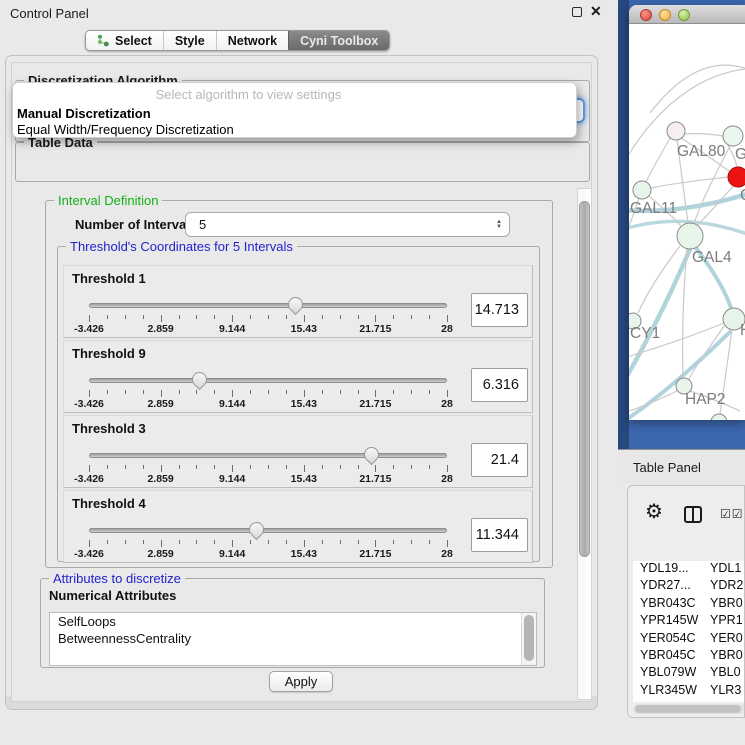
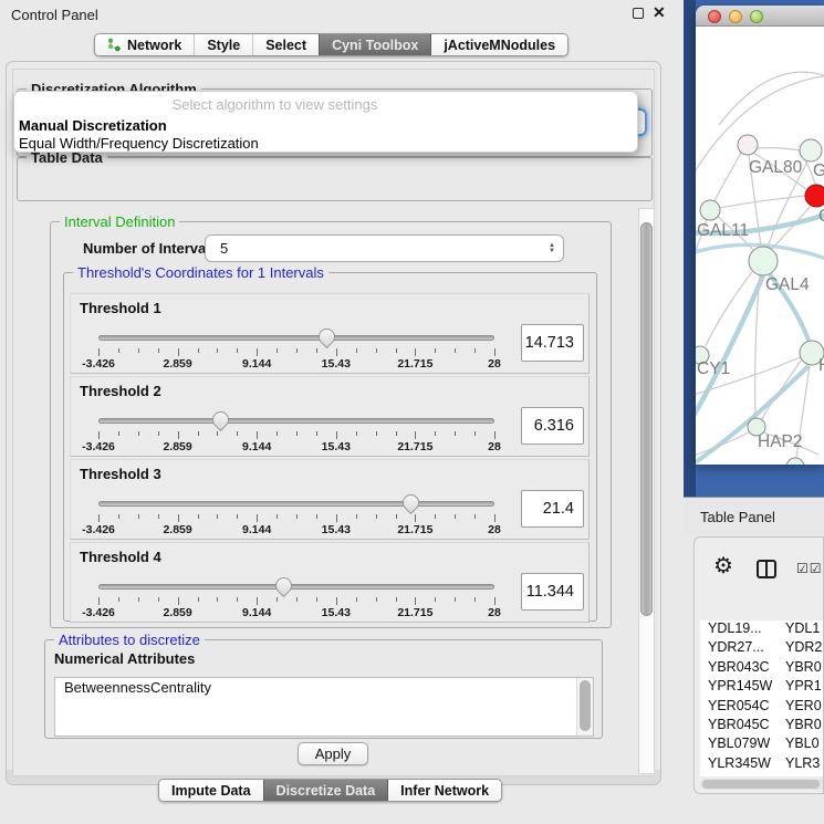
  Control Panel
  ✕
- Select
+ Network
  Style
- Network
+ Select
  Cyni Toolbox
+ jActiveMNodules
  Discretization Algorithm
  Table Data
  Select algorithm to view settings
  Manual Discretization
  Equal Width/Frequency Discretization
  Interval Definition
  Number of Interva
  5
- Threshold's Coordinates for 5 Intervals
+ Threshold's Coordinates for 1 Intervals
  Threshold 1
  -3.426
  2.859
  9.144
  15.43
  21.715
  28
  14.713
- Threshold 9
+ Threshold 2
  -3.426
  2.859
  9.144
  15.43
  21.715
  28
  6.316
  Threshold 3
  -3.426
  2.859
  9.144
  15.43
  21.715
  28
  21.4
  Threshold 4
  -3.426
  2.859
  9.144
  15.43
  21.715
  28
  11.344
  Attributes to discretize
  Numerical Attributes
- SelfLoops
  BetweennessCentrality
  Apply
+ Impute Data
+ Discretize Data
+ Infer Network
  GAL80
  GAL11
  GAL4
  CY1
  HAP2
  Table Panel
  ⚙
  ☑☑
  YDL19...
  YDL1
  YDR27...
  YDR2
  YBR043C
  YBR0
  YPR145W
  YPR1
  YER054C
  YER0
  YBR045C
  YBR0
  YBL079W
  YBL0
  YLR345W
  YLR3
